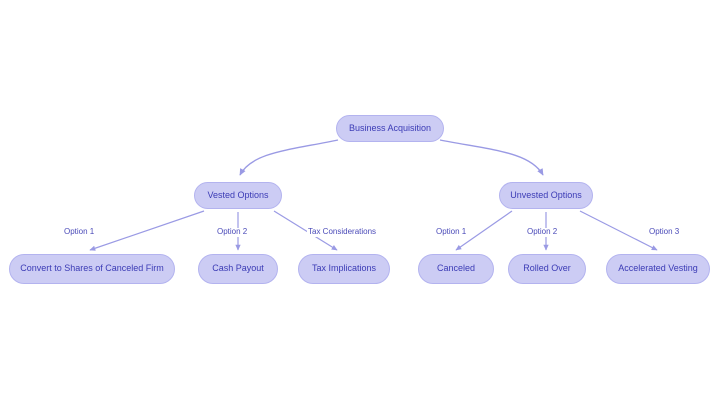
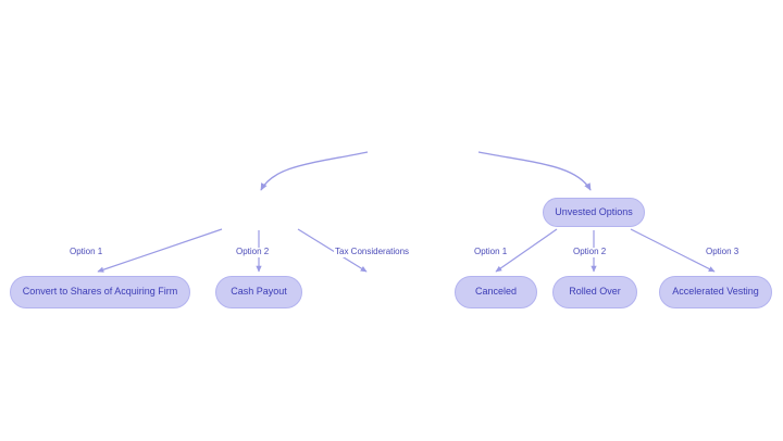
- Business Acquisition
- Vested Options
  Unvested Options
- Convert to Shares of Canceled Firm
+ Convert to Shares of Acquiring Firm
  Cash Payout
- Tax Implications
  Canceled
  Rolled Over
  Accelerated Vesting
  Option 1
  Option 2
  Tax Considerations
  Option 1
  Option 2
  Option 3
